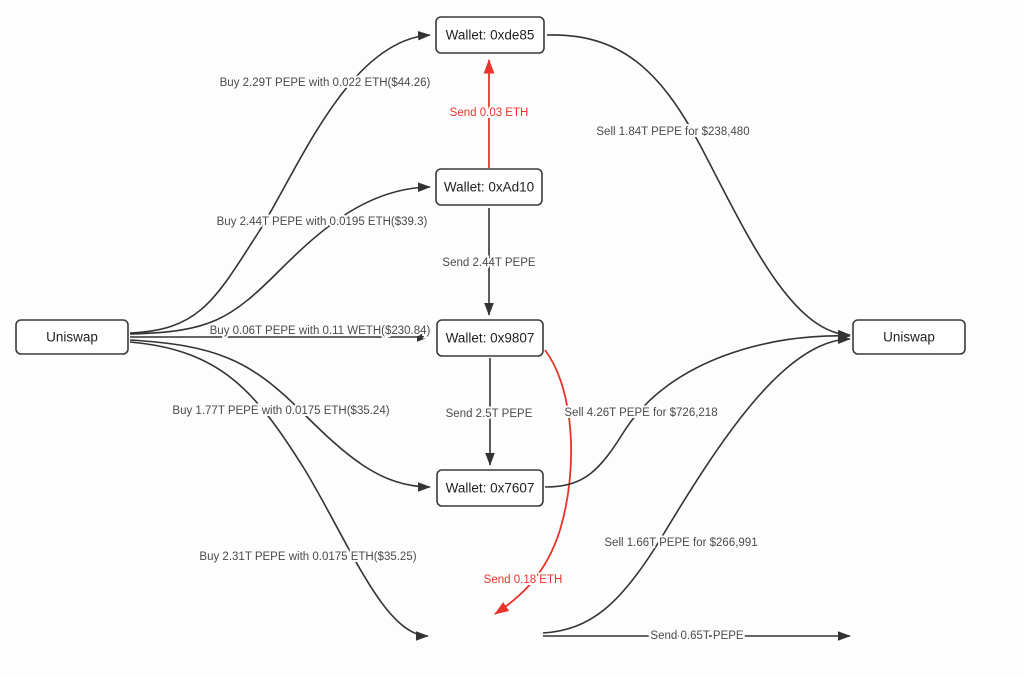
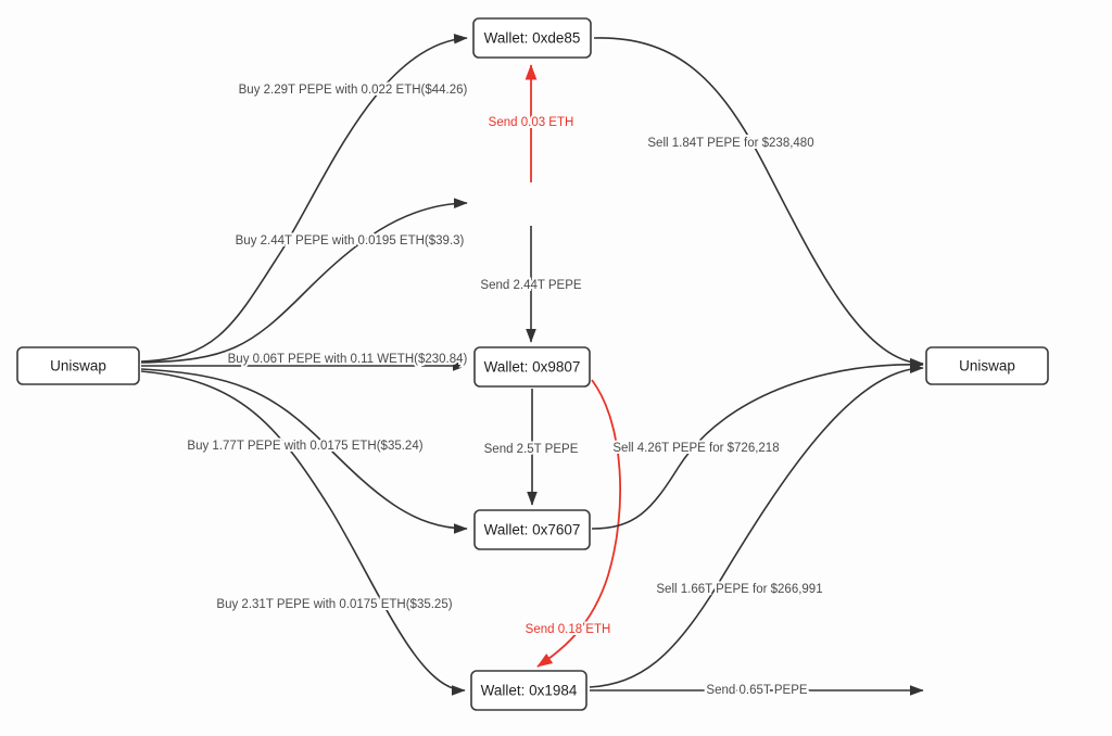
  Buy 2.29T PEPE with 0.022 ETH($44.26)
  Buy 2.44T PEPE with 0.0195 ETH($39.3)
  Buy 0.06T PEPE with 0.11 WETH($230.84)
  Buy 1.77T PEPE with 0.0175 ETH($35.24)
  Buy 2.31T PEPE with 0.0175 ETH($35.25)
  Sell 1.84T PEPE for $238,480
  Send 2.44T PEPE
  Send 2.5T PEPE
  Send 0.03 ETH
  Send 0.18 ETH
  Sell 4.26T PEPE for $726,218
  Sell 1.66T PEPE for $266,991
  Send 0.65T PEPE
  Uniswap
  Wallet: 0xde85
- Wallet: 0xAd10
  Wallet: 0x9807
  Wallet: 0x7607
+ Wallet: 0x1984
  Uniswap
